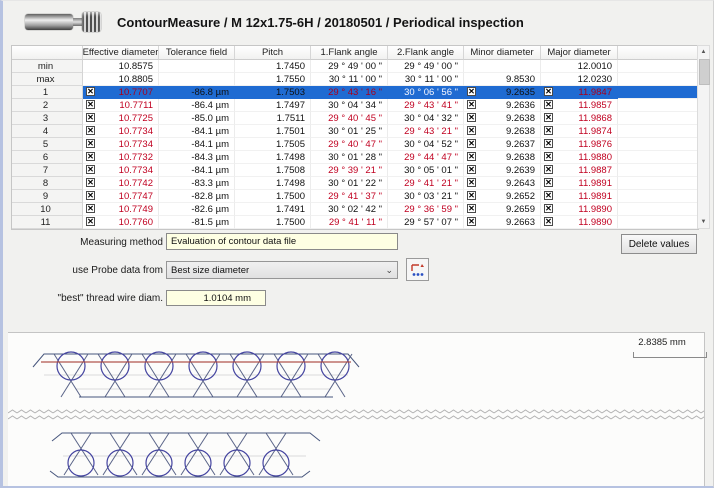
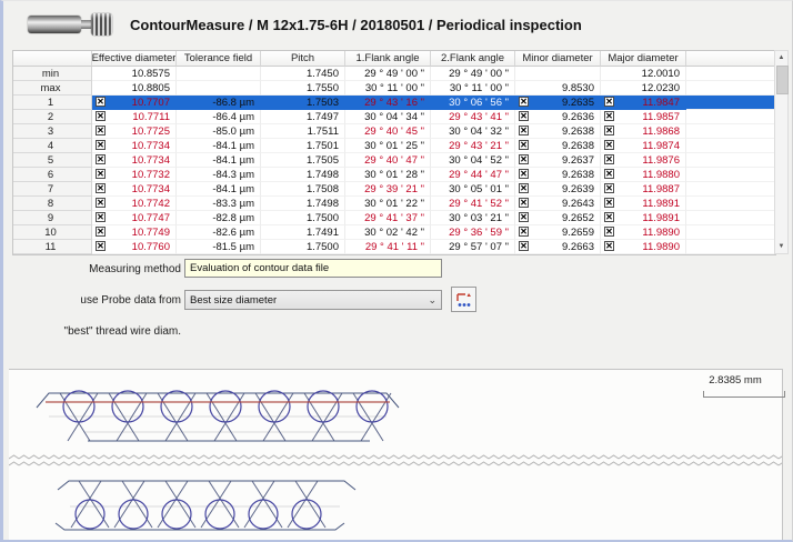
  ContourMeasure / M 12x1.75-6H / 20180501 / Periodical inspection
  Effective diameter
  Tolerance field
  Pitch
  1.Flank angle
  2.Flank angle
  Minor diameter
  Major diameter
  min
  10.8575
  1.7450
  29 ° 49 ' 00 "
  29 ° 49 ' 00 "
  12.0010
  max
  10.8805
  1.7550
  30 ° 11 ' 00 "
  30 ° 11 ' 00 "
  9.8530
  12.0230
  1
  ✕
  10.7707
  -86.8 µm
  1.7503
  29 ° 43 ' 16 "
  30 ° 06 ' 56 "
  ✕
  9.2635
  ✕
  11.9847
  2
  ✕
  10.7711
  -86.4 µm
  1.7497
  30 ° 04 ' 34 "
  29 ° 43 ' 41 "
  ✕
  9.2636
  ✕
  11.9857
  3
  ✕
  10.7725
  -85.0 µm
  1.7511
  29 ° 40 ' 45 "
  30 ° 04 ' 32 "
  ✕
  9.2638
  ✕
  11.9868
  4
  ✕
  10.7734
  -84.1 µm
  1.7501
  30 ° 01 ' 25 "
  29 ° 43 ' 21 "
  ✕
  9.2638
  ✕
  11.9874
  5
  ✕
  10.7734
  -84.1 µm
  1.7505
  29 ° 40 ' 47 "
  30 ° 04 ' 52 "
  ✕
  9.2637
  ✕
  11.9876
  6
  ✕
  10.7732
  -84.3 µm
  1.7498
  30 ° 01 ' 28 "
  29 ° 44 ' 47 "
  ✕
  9.2638
  ✕
  11.9880
  7
  ✕
  10.7734
  -84.1 µm
  1.7508
  29 ° 39 ' 21 "
  30 ° 05 ' 01 "
  ✕
  9.2639
  ✕
  11.9887
  8
  ✕
  10.7742
  -83.3 µm
  1.7498
  30 ° 01 ' 22 "
- 29 ° 41 ' 21 "
+ 29 ° 41 ' 52 "
  ✕
  9.2643
  ✕
  11.9891
  9
  ✕
  10.7747
  -82.8 µm
  1.7500
  29 ° 41 ' 37 "
  30 ° 03 ' 21 "
  ✕
  9.2652
  ✕
  11.9891
  10
  ✕
  10.7749
  -82.6 µm
  1.7491
  30 ° 02 ' 42 "
  29 ° 36 ' 59 "
  ✕
  9.2659
  ✕
  11.9890
  11
  ✕
  10.7760
  -81.5 µm
  1.7500
  29 ° 41 ' 11 "
  29 ° 57 ' 07 "
  ✕
  9.2663
  ✕
  11.9890
  Measuring method
  Evaluation of contour data file
  use Probe data from
  Best size diameter
  ⌄
  "best" thread wire diam.
- 1.0104 mm
- Delete values
  2.8385 mm
